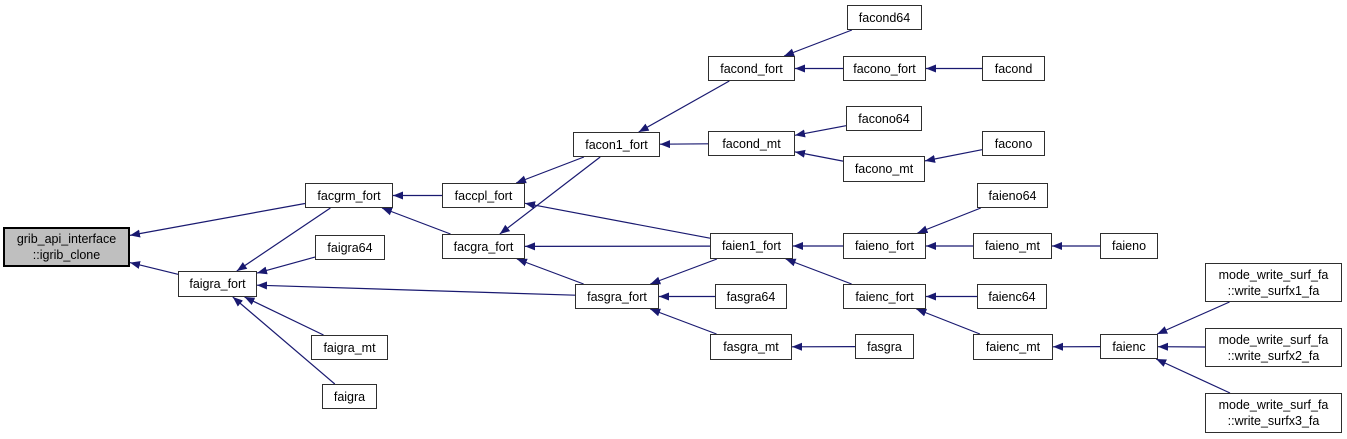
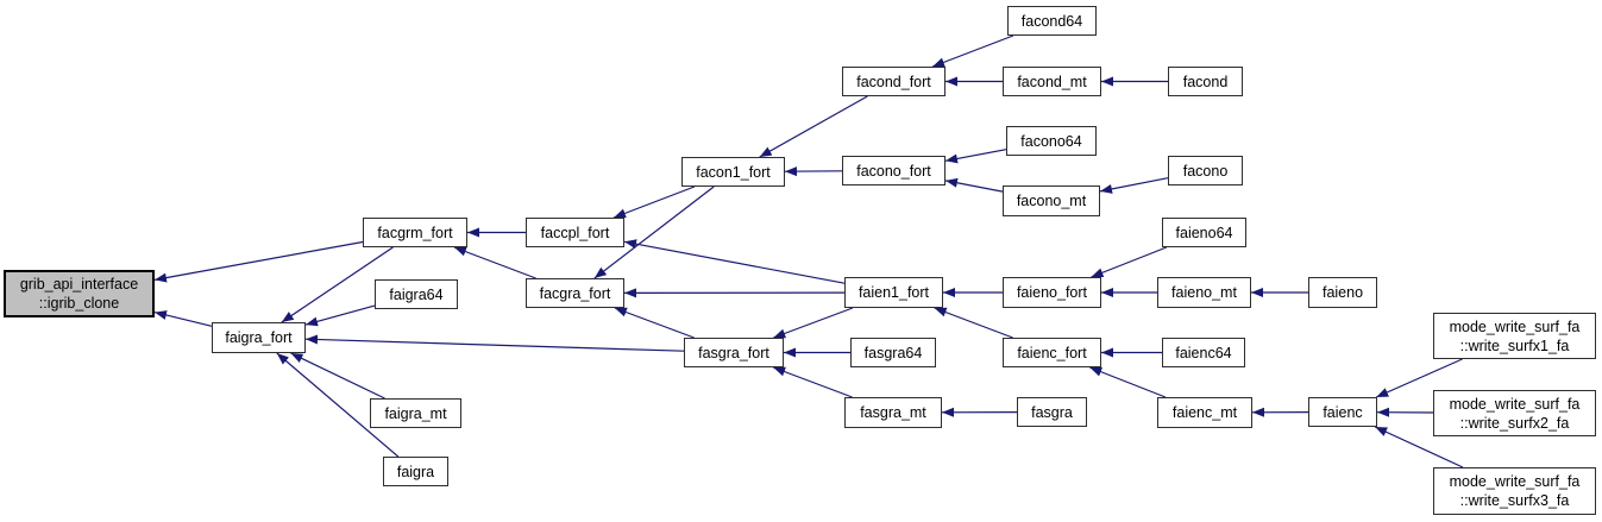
  grib_api_interface
  ::igrib_clone
  faigra_fort
  facgrm_fort
  faigra64
  faigra_mt
  faigra
  faccpl_fort
  facgra_fort
  facon1_fort
  fasgra_fort
  facond_fort
- facond_mt
+ facono_fort
  faien1_fort
  fasgra64
  fasgra_mt
  facond64
- facono_fort
+ facond_mt
  facono64
  facono_mt
  faieno_fort
  faienc_fort
  fasgra
  facond
  facono
  faieno64
  faieno_mt
  faienc64
  faienc_mt
  faieno
  faienc
  mode_write_surf_fa
  ::write_surfx1_fa
  mode_write_surf_fa
  ::write_surfx2_fa
  mode_write_surf_fa
  ::write_surfx3_fa
